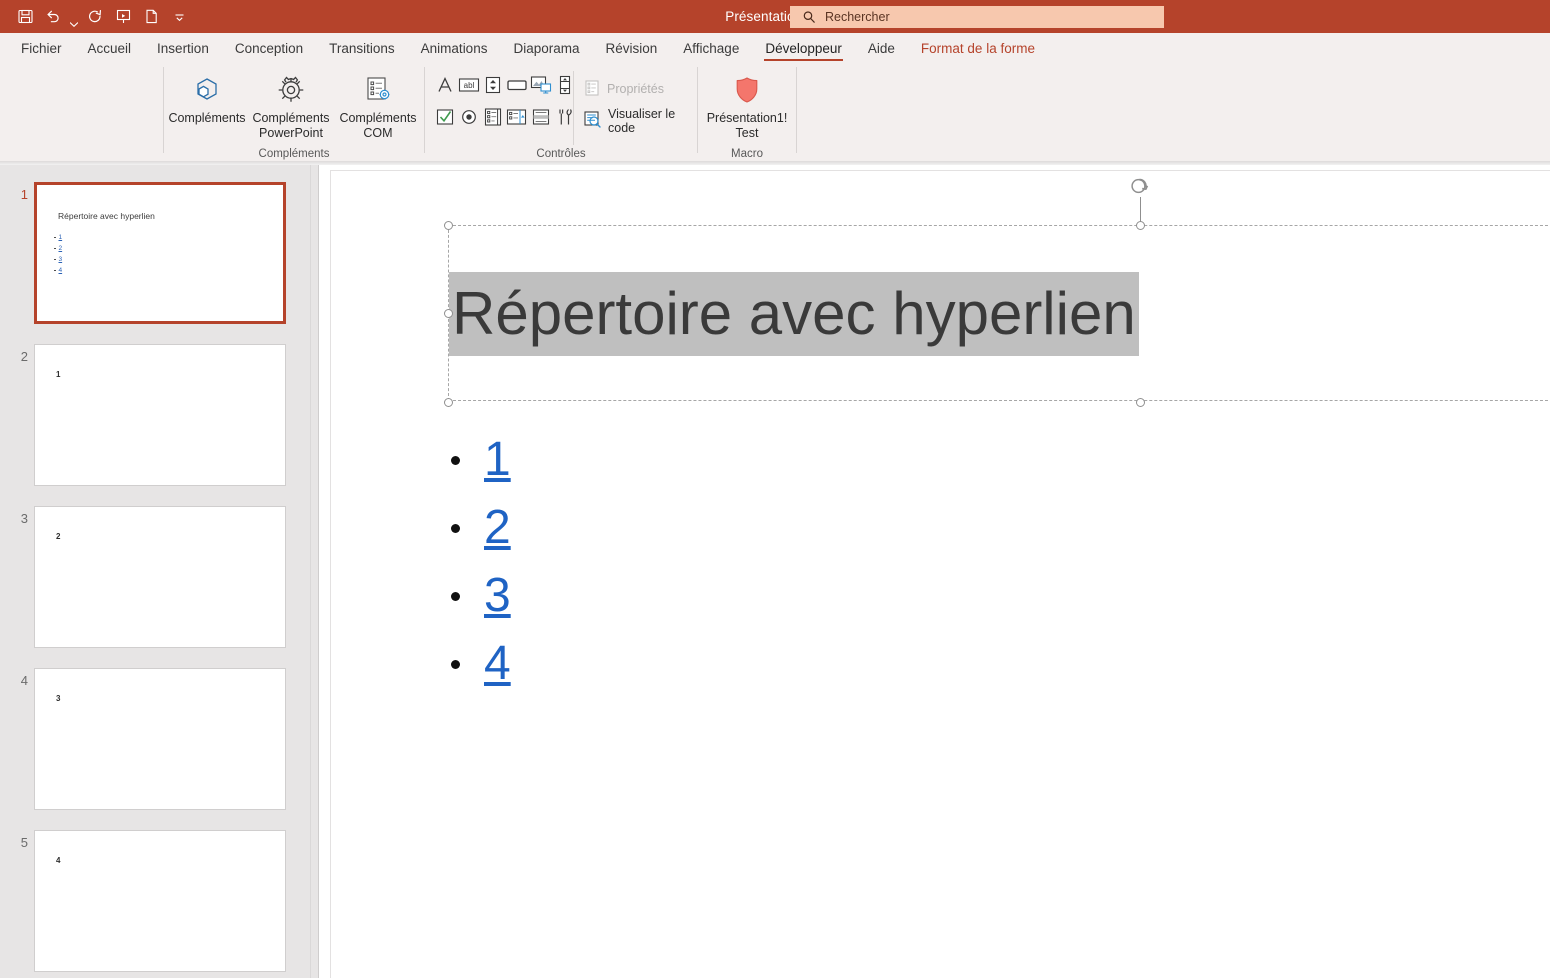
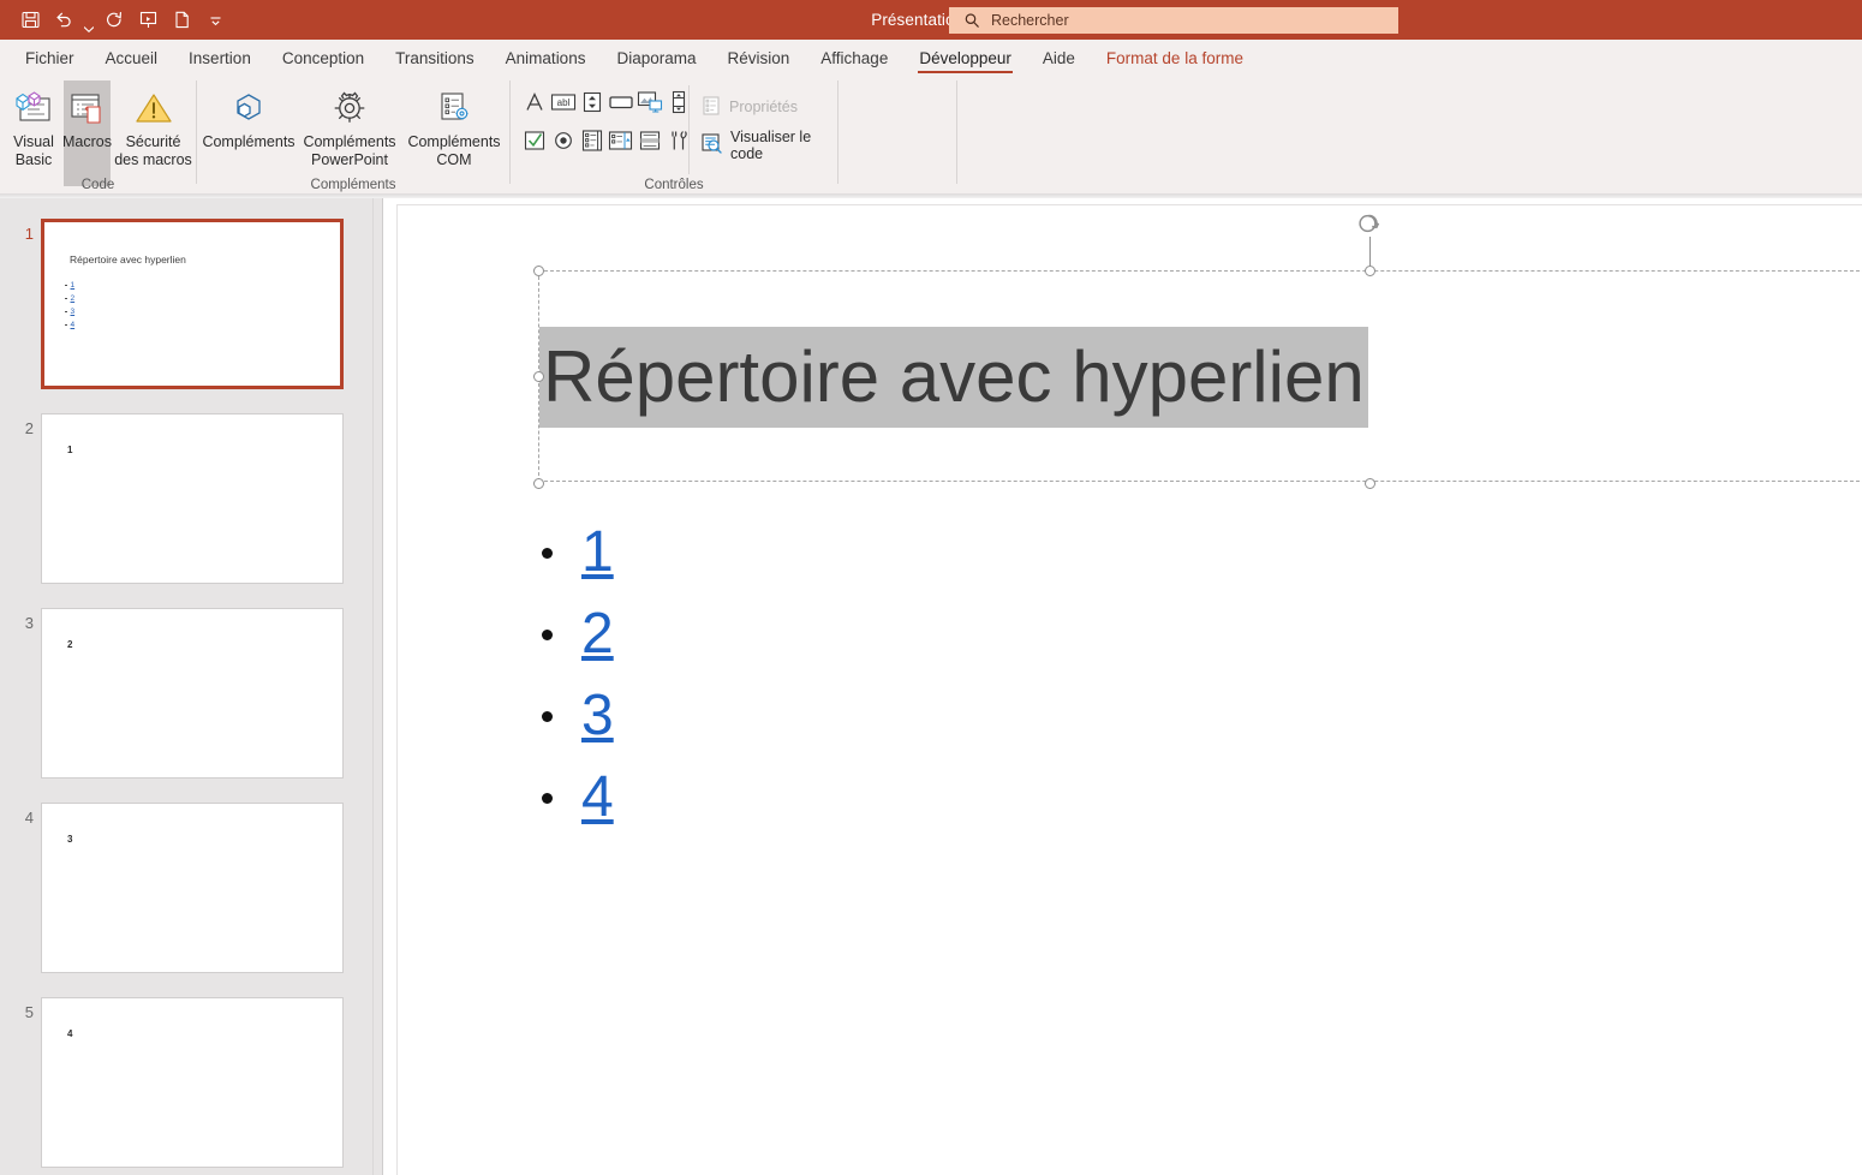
  Présentati
  Rechercher
  Fichier
  Accueil
  Insertion
  Conception
  Transitions
  Animations
  Diaporama
  Révision
  Affichage
  Développeur
  Aide
  Format de la forme
+ Visual
+ Basic
+ Macros
+ Sécurité
+ des macros
+ Code
  Compléments
  Compléments
  PowerPoint
  Compléments
  COM
  Compléments
  abl
  Propriétés
  Visualiser le code
  Contrôles
- Présentation1!
- Test
- Macro
  1
  Répertoire avec hyperlien
  2
  1
  3
  2
  4
  3
  5
  4
  Répertoire avec hyperlien
  1
  2
  3
  4
